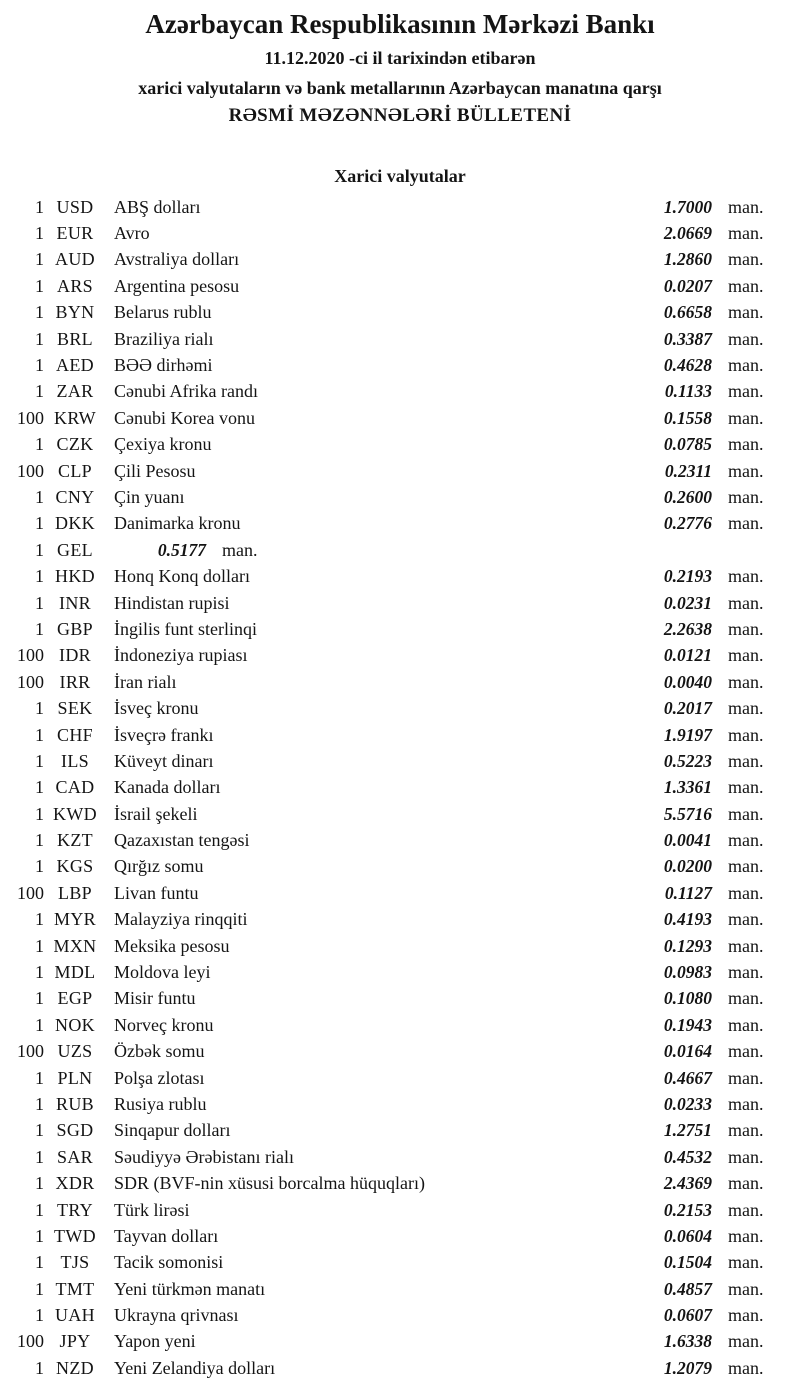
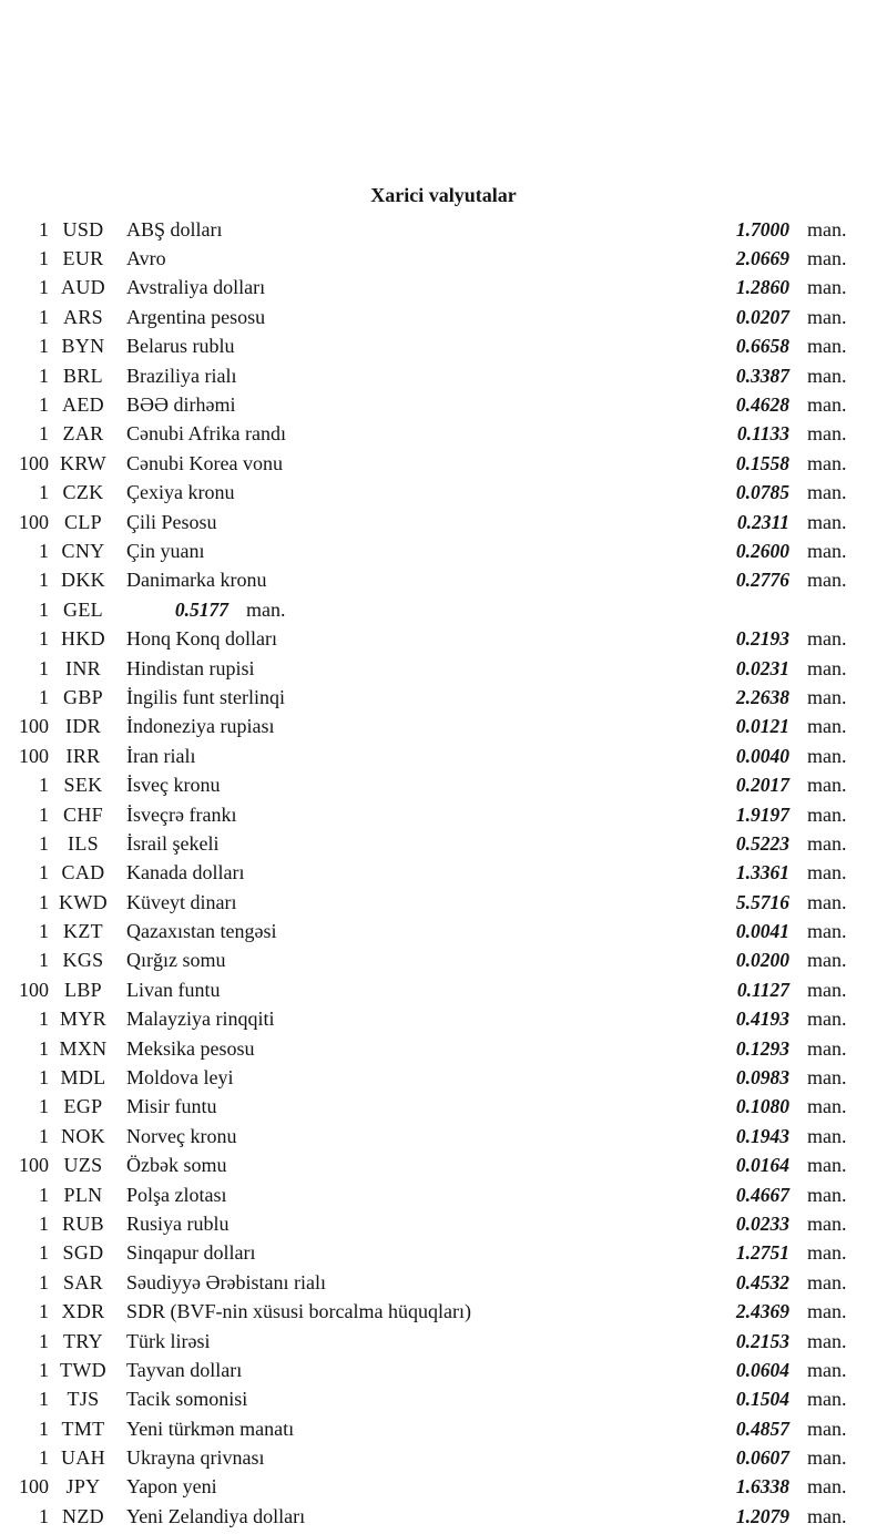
- Azərbaycan Respublikasının Mərkəzi Bankı
- 11.12.2020 -ci il tarixindən etibarən
- xarici valyutaların və bank metallarının Azərbaycan manatına qarşı
- RƏSMİ MƏZƏNNƏLƏRİ BÜLLETENİ
  Xarici valyutalar
  1
  USD
  ABŞ dolları
  1.7000
  man.
  1
  EUR
  Avro
  2.0669
  man.
  1
  AUD
  Avstraliya dolları
  1.2860
  man.
  1
  ARS
  Argentina pesosu
  0.0207
  man.
  1
  BYN
  Belarus rublu
  0.6658
  man.
  1
  BRL
  Braziliya rialı
  0.3387
  man.
  1
  AED
  BƏƏ dirhəmi
  0.4628
  man.
  1
  ZAR
  Cənubi Afrika randı
  0.1133
  man.
  100
  KRW
  Cənubi Korea vonu
  0.1558
  man.
  1
  CZK
  Çexiya kronu
  0.0785
  man.
  100
  CLP
  Çili Pesosu
  0.2311
  man.
  1
  CNY
  Çin yuanı
  0.2600
  man.
  1
  DKK
  Danimarka kronu
  0.2776
  man.
  1
  GEL
  0.5177
  man.
  1
  HKD
  Honq Konq dolları
  0.2193
  man.
  1
  INR
  Hindistan rupisi
  0.0231
  man.
  1
  GBP
  İngilis funt sterlinqi
  2.2638
  man.
  100
  IDR
  İndoneziya rupiası
  0.0121
  man.
  100
  IRR
  İran rialı
  0.0040
  man.
  1
  SEK
  İsveç kronu
  0.2017
  man.
  1
  CHF
  İsveçrə frankı
  1.9197
  man.
  1
  ILS
- Küveyt dinarı
+ İsrail şekeli
  0.5223
  man.
  1
  CAD
  Kanada dolları
  1.3361
  man.
  1
  KWD
- İsrail şekeli
+ Küveyt dinarı
  5.5716
  man.
  1
  KZT
  Qazaxıstan tengəsi
  0.0041
  man.
  1
  KGS
  Qırğız somu
  0.0200
  man.
  100
  LBP
  Livan funtu
  0.1127
  man.
  1
  MYR
  Malayziya rinqqiti
  0.4193
  man.
  1
  MXN
  Meksika pesosu
  0.1293
  man.
  1
  MDL
  Moldova leyi
  0.0983
  man.
  1
  EGP
  Misir funtu
  0.1080
  man.
  1
  NOK
  Norveç kronu
  0.1943
  man.
  100
  UZS
  Özbək somu
  0.0164
  man.
  1
  PLN
  Polşa zlotası
  0.4667
  man.
  1
  RUB
  Rusiya rublu
  0.0233
  man.
  1
  SGD
  Sinqapur dolları
  1.2751
  man.
  1
  SAR
  Səudiyyə Ərəbistanı rialı
  0.4532
  man.
  1
  XDR
  SDR (BVF-nin xüsusi borcalma hüquqları)
  2.4369
  man.
  1
  TRY
  Türk lirəsi
  0.2153
  man.
  1
  TWD
  Tayvan dolları
  0.0604
  man.
  1
  TJS
  Tacik somonisi
  0.1504
  man.
  1
  TMT
  Yeni türkmən manatı
  0.4857
  man.
  1
  UAH
  Ukrayna qrivnası
  0.0607
  man.
  100
  JPY
  Yapon yeni
  1.6338
  man.
  1
  NZD
  Yeni Zelandiya dolları
  1.2079
  man.
